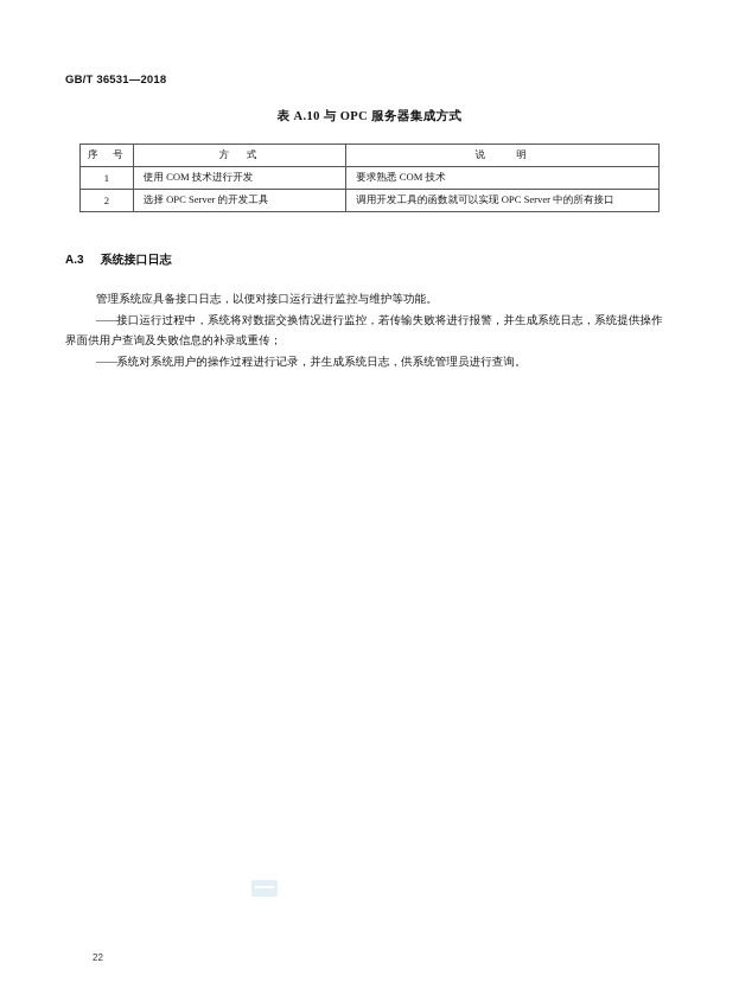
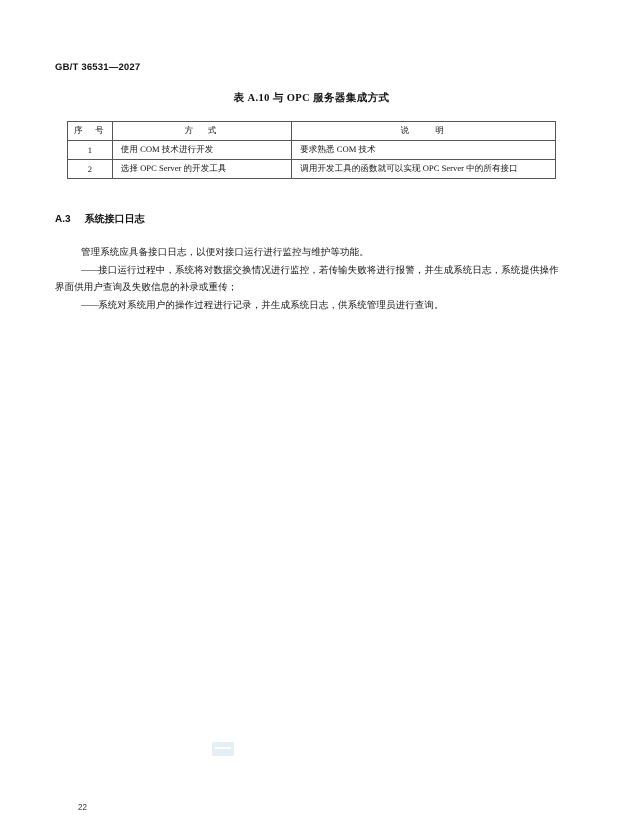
- GB/T 36531—2018
+ GB/T 36531—2027
  表 A.10 与 OPC 服务器集成方式
  序 号	方 式	说 明
  1	使用 COM 技术进行开发	要求熟悉 COM 技术
  2	选择 OPC Server 的开发工具	调用开发工具的函数就可以实现 OPC Server 中的所有接口
  A.3 系统接口日志
  管理系统应具备接口日志，以便对接口运行进行监控与维护等功能。
  ——接口运行过程中，系统将对数据交换情况进行监控，若传输失败将进行报警，并生成系统日志，系统提供操作界面供用户查询及失败信息的补录或重传；
  ——系统对系统用户的操作过程进行记录，并生成系统日志，供系统管理员进行查询。
  22
